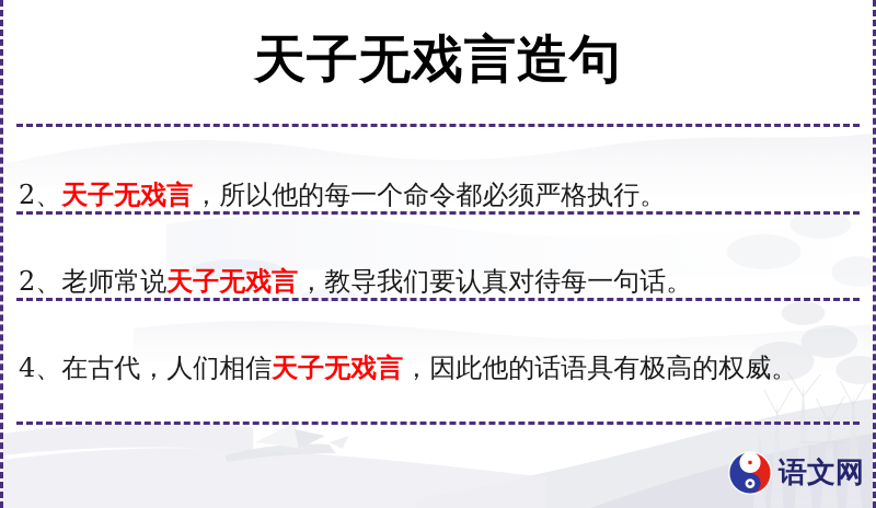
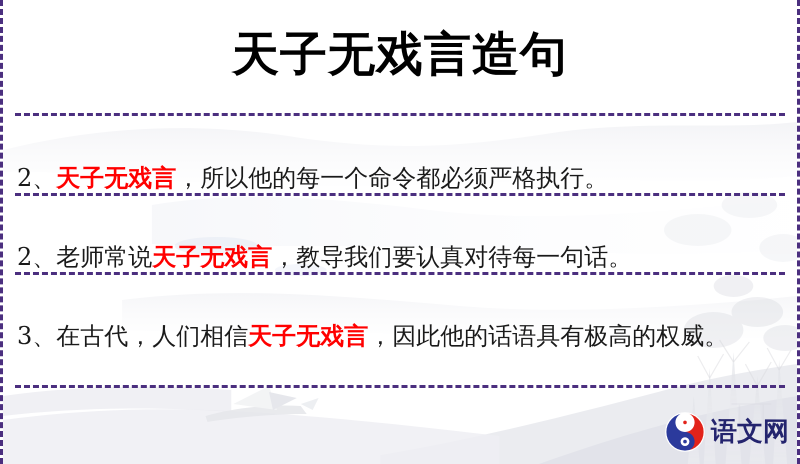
  天子无戏言造句
  2、天子无戏言，所以他的每一个命令都必须严格执行。
  2、老师常说天子无戏言，教导我们要认真对待每一句话。
- 4、在古代，人们相信天子无戏言，因此他的话语具有极高的权威。
+ 3、在古代，人们相信天子无戏言，因此他的话语具有极高的权威。
  语文网
